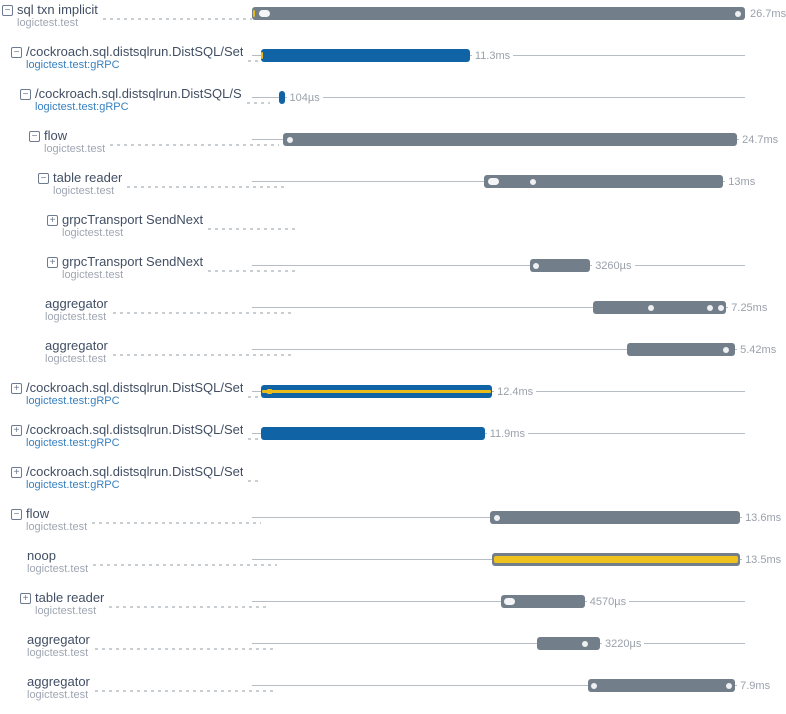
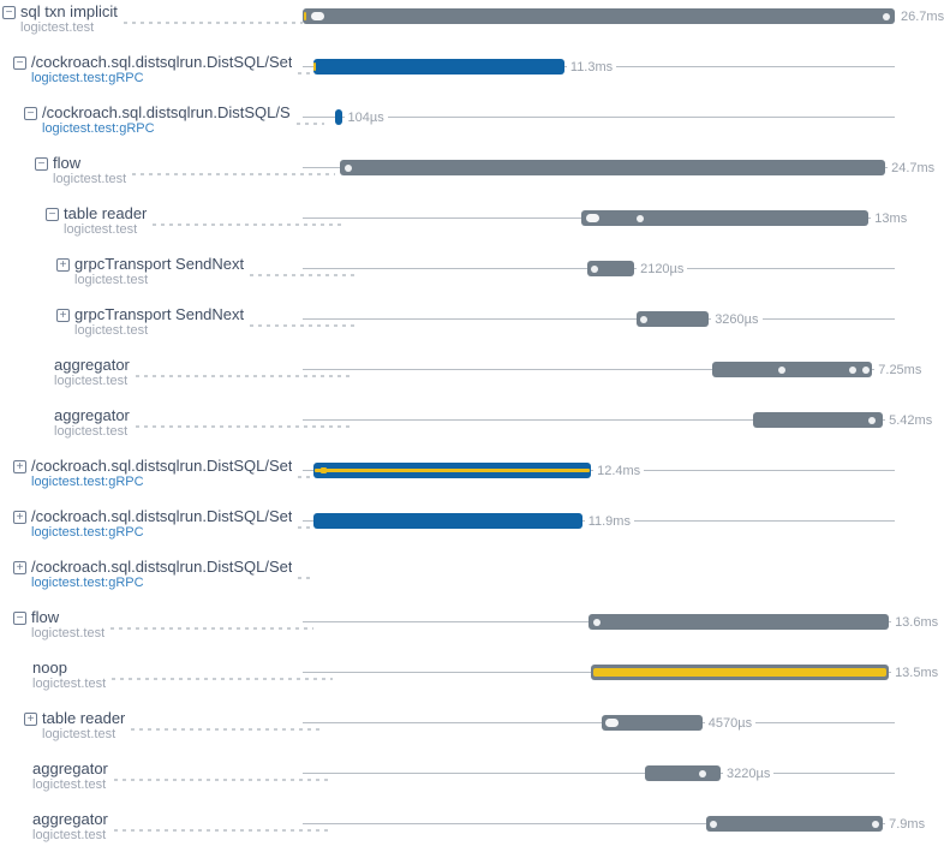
  −
  sql txn implicit
  logictest.test
  26.7ms
  −
  /cockroach.sql.distsqlrun.DistSQL/Set
  logictest.test:gRPC
  11.3ms
  −
  /cockroach.sql.distsqlrun.DistSQL/S
  logictest.test:gRPC
  104µs
  −
  flow
  logictest.test
  24.7ms
  −
  table reader
  logictest.test
  13ms
  +
  grpcTransport SendNext
  logictest.test
+ 2120µs
  +
  grpcTransport SendNext
  logictest.test
  3260µs
  aggregator
  logictest.test
  7.25ms
  aggregator
  logictest.test
  5.42ms
  +
  /cockroach.sql.distsqlrun.DistSQL/Set
  logictest.test:gRPC
  12.4ms
  +
  /cockroach.sql.distsqlrun.DistSQL/Set
  logictest.test:gRPC
  11.9ms
  +
  /cockroach.sql.distsqlrun.DistSQL/Set
  logictest.test:gRPC
  −
  flow
  logictest.test
  13.6ms
  noop
  logictest.test
  13.5ms
  +
  table reader
  logictest.test
  4570µs
  aggregator
  logictest.test
  3220µs
  aggregator
  logictest.test
  7.9ms
